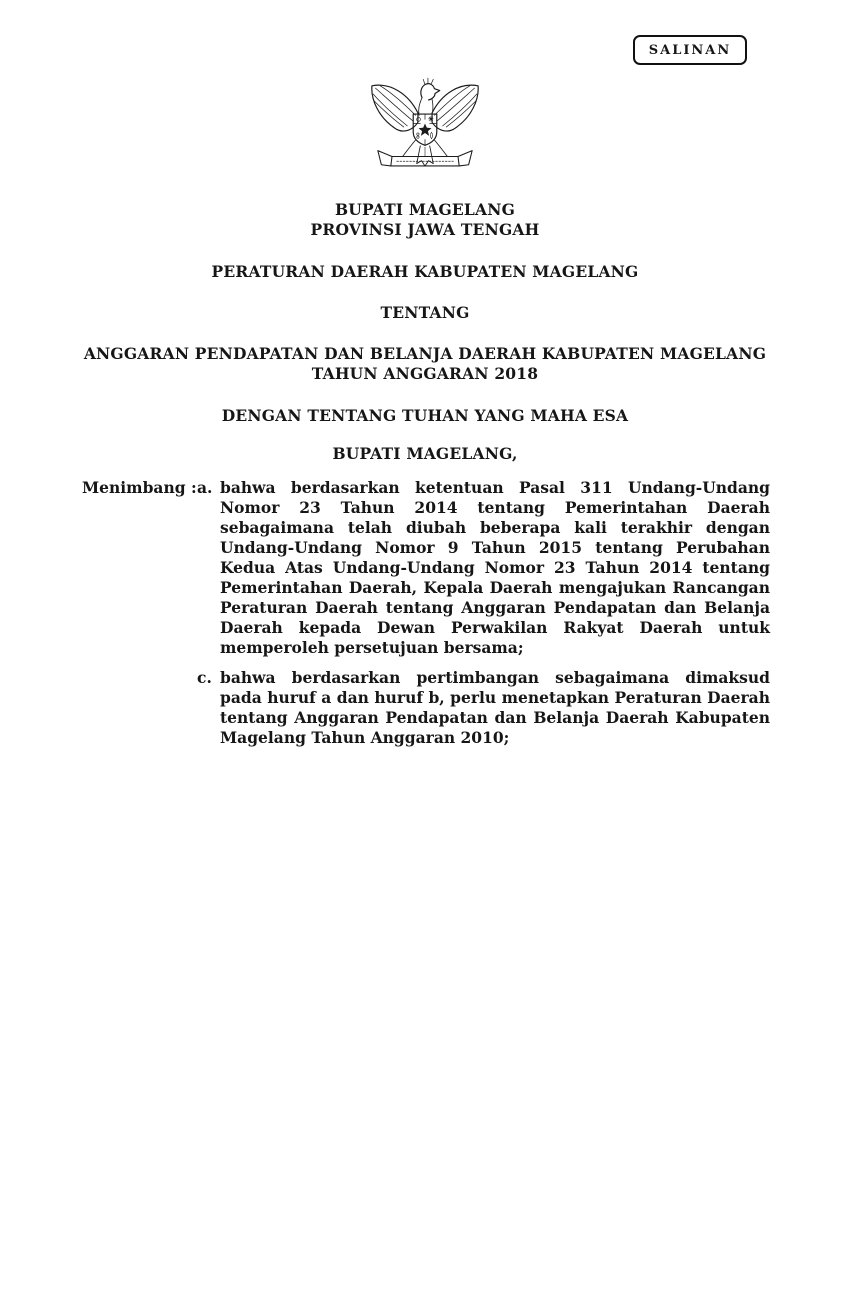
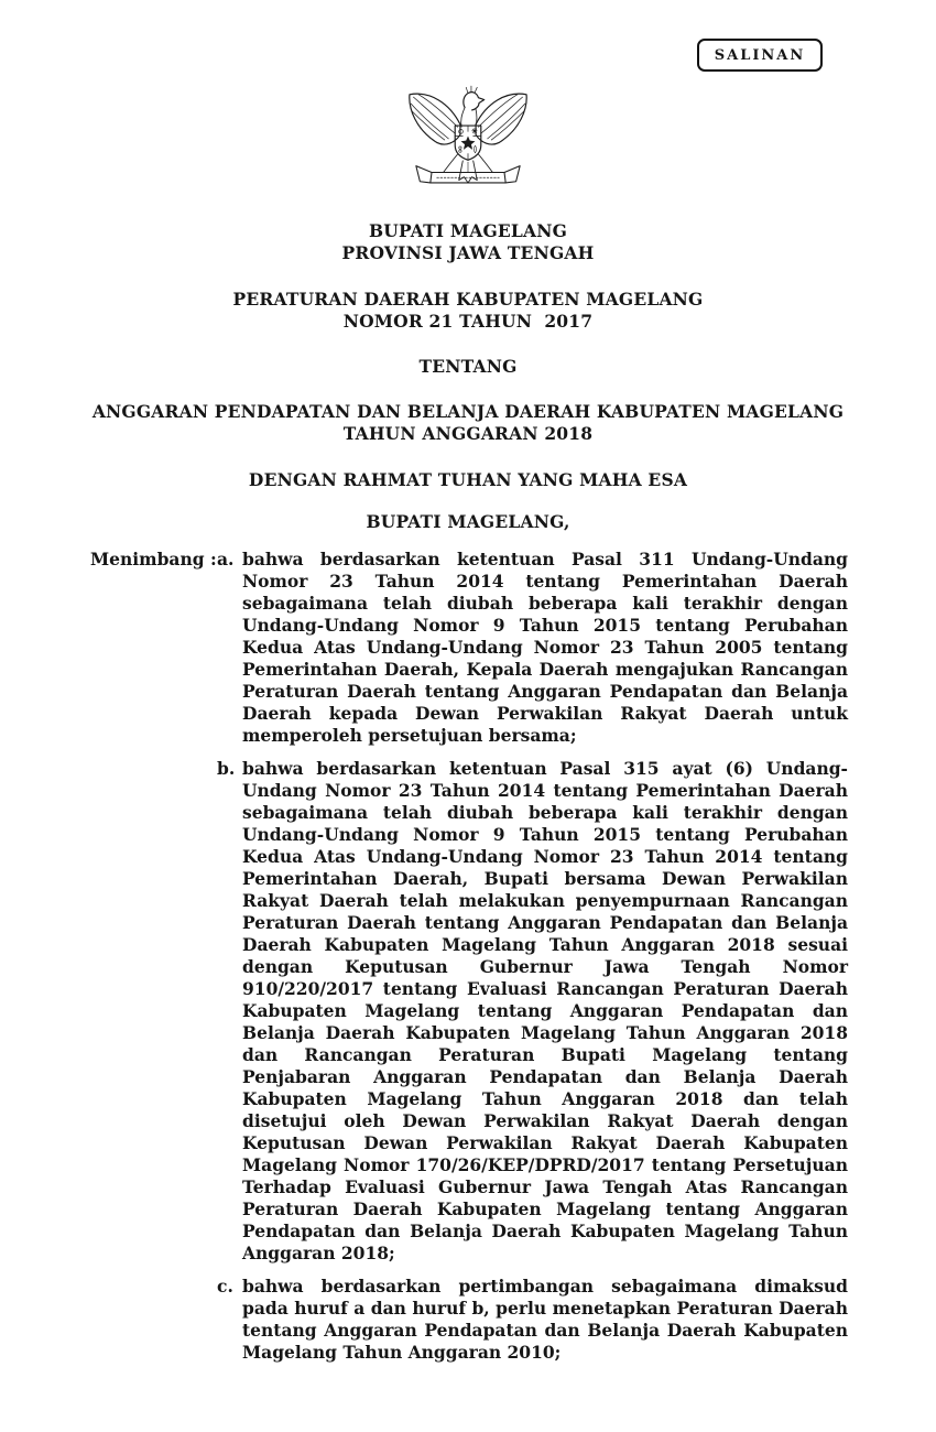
  SALINAN
  BUPATI MAGELANG
  PROVINSI JAWA TENGAH
  PERATURAN DAERAH KABUPATEN MAGELANG
+ NOMOR 21 TAHUN 2017
  TENTANG
  ANGGARAN PENDAPATAN DAN BELANJA DAERAH KABUPATEN MAGELANG
  TAHUN ANGGARAN 2018
- DENGAN TENTANG TUHAN YANG MAHA ESA
+ DENGAN RAHMAT TUHAN YANG MAHA ESA
  BUPATI MAGELANG,
  Menimbang :
  a.
- bahwa berdasarkan ketentuan Pasal 311 Undang-Undang Nomor 23 Tahun 2014 tentang Pemerintahan Daerah sebagaimana telah diubah beberapa kali terakhir dengan Undang-Undang Nomor 9 Tahun 2015 tentang Perubahan Kedua Atas Undang-Undang Nomor 23 Tahun 2014 tentang Pemerintahan Daerah, Kepala Daerah mengajukan Rancangan Peraturan Daerah tentang Anggaran Pendapatan dan Belanja Daerah kepada Dewan Perwakilan Rakyat Daerah untuk memperoleh persetujuan bersama;
+ bahwa berdasarkan ketentuan Pasal 311 Undang-Undang Nomor 23 Tahun 2014 tentang Pemerintahan Daerah sebagaimana telah diubah beberapa kali terakhir dengan Undang-Undang Nomor 9 Tahun 2015 tentang Perubahan Kedua Atas Undang-Undang Nomor 23 Tahun 2005 tentang Pemerintahan Daerah, Kepala Daerah mengajukan Rancangan Peraturan Daerah tentang Anggaran Pendapatan dan Belanja Daerah kepada Dewan Perwakilan Rakyat Daerah untuk memperoleh persetujuan bersama;
+ b.
+ bahwa berdasarkan ketentuan Pasal 315 ayat (6) Undang-Undang Nomor 23 Tahun 2014 tentang Pemerintahan Daerah sebagaimana telah diubah beberapa kali terakhir dengan Undang-Undang Nomor 9 Tahun 2015 tentang Perubahan Kedua Atas Undang-Undang Nomor 23 Tahun 2014 tentang Pemerintahan Daerah, Bupati bersama Dewan Perwakilan Rakyat Daerah telah melakukan penyempurnaan Rancangan Peraturan Daerah tentang Anggaran Pendapatan dan Belanja Daerah Kabupaten Magelang Tahun Anggaran 2018 sesuai dengan Keputusan Gubernur Jawa Tengah Nomor 910/220/2017 tentang Evaluasi Rancangan Peraturan Daerah Kabupaten Magelang tentang Anggaran Pendapatan dan Belanja Daerah Kabupaten Magelang Tahun Anggaran 2018 dan Rancangan Peraturan Bupati Magelang tentang Penjabaran Anggaran Pendapatan dan Belanja Daerah Kabupaten Magelang Tahun Anggaran 2018 dan telah disetujui oleh Dewan Perwakilan Rakyat Daerah dengan Keputusan Dewan Perwakilan Rakyat Daerah Kabupaten Magelang Nomor 170/26/KEP/DPRD/2017 tentang Persetujuan Terhadap Evaluasi Gubernur Jawa Tengah Atas Rancangan Peraturan Daerah Kabupaten Magelang tentang Anggaran Pendapatan dan Belanja Daerah Kabupaten Magelang Tahun Anggaran 2018;
  c.
  bahwa berdasarkan pertimbangan sebagaimana dimaksud pada huruf a dan huruf b, perlu menetapkan Peraturan Daerah tentang Anggaran Pendapatan dan Belanja Daerah Kabupaten Magelang Tahun Anggaran 2010;
